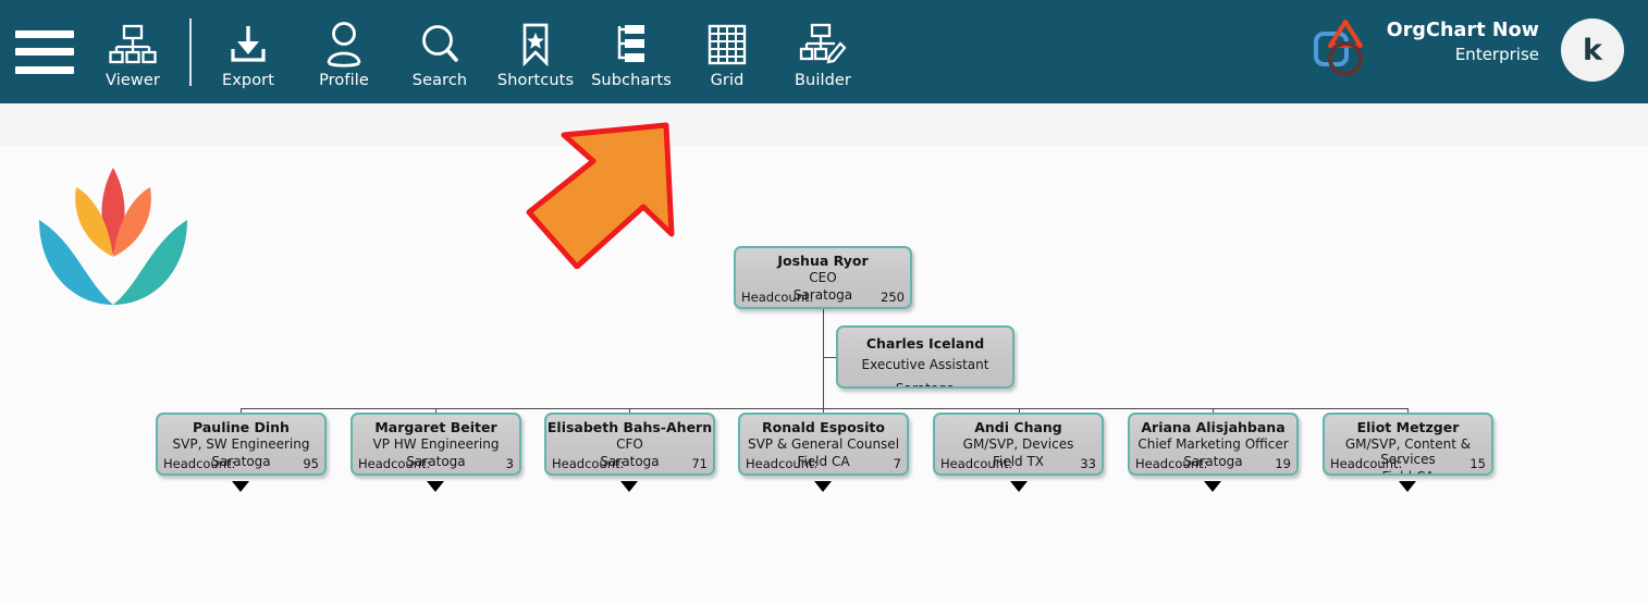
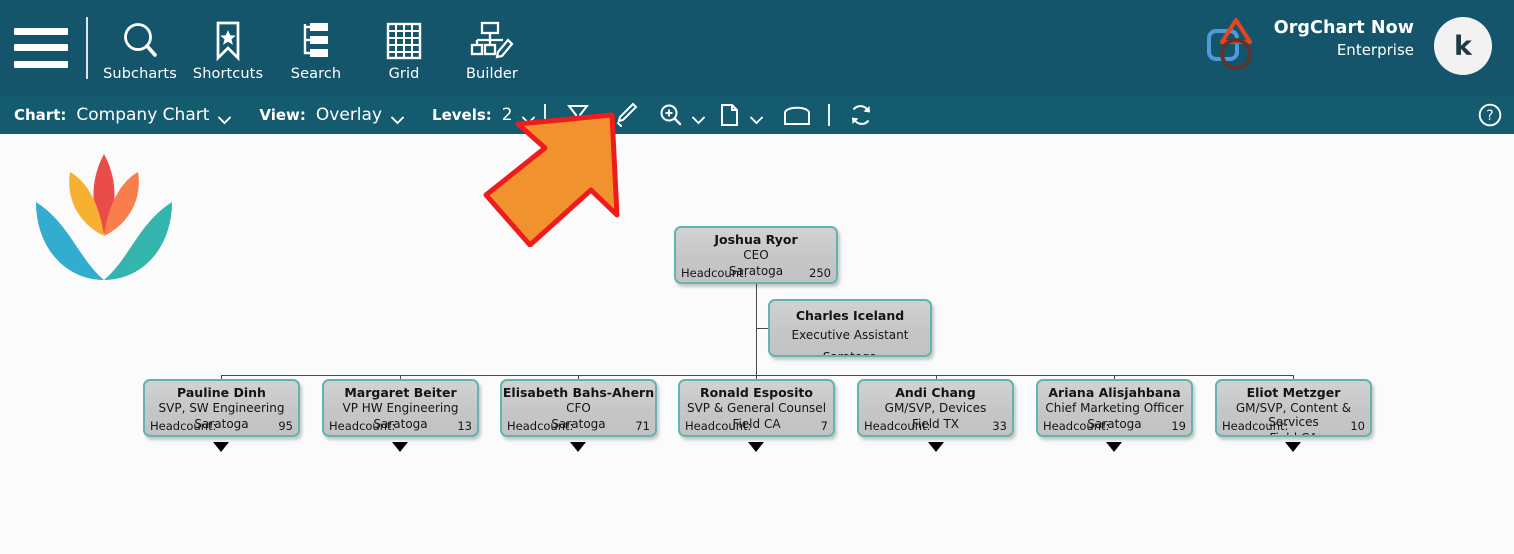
- Viewer
- Export
- Profile
- Search
+ Subcharts
  Shortcuts
- Subcharts
+ Search
  Grid
  Builder
  OrgChart Now
  Enterprise
  k
+ Chart:
+ Company Chart
+ View:
+ Overlay
+ Levels:
+ 2
+ ?
  Joshua Ryor
  CEO
  Saratoga
  Headcount:
  250
  Charles Iceland
  Executive Assistant
  Pauline Dinh
  SVP, SW Engineering
  Saratoga
  Headcount:
  95
  Margaret Beiter
  VP HW Engineering
  Saratoga
  Headcount:
- 3
+ 13
  Elisabeth Bahs-Ahern
  CFO
  Saratoga
  Headcount:
  71
  Ronald Esposito
  SVP & General Counsel
  Field CA
  Headcount:
  7
  Andi Chang
  GM/SVP, Devices
  Field TX
  Headcount:
  33
  Ariana Alisjahbana
  Chief Marketing Officer
  Saratoga
  Headcount:
  19
  Eliot Metzger
  GM/SVP, Content & Services
  Headcount:
- 15
+ 10
